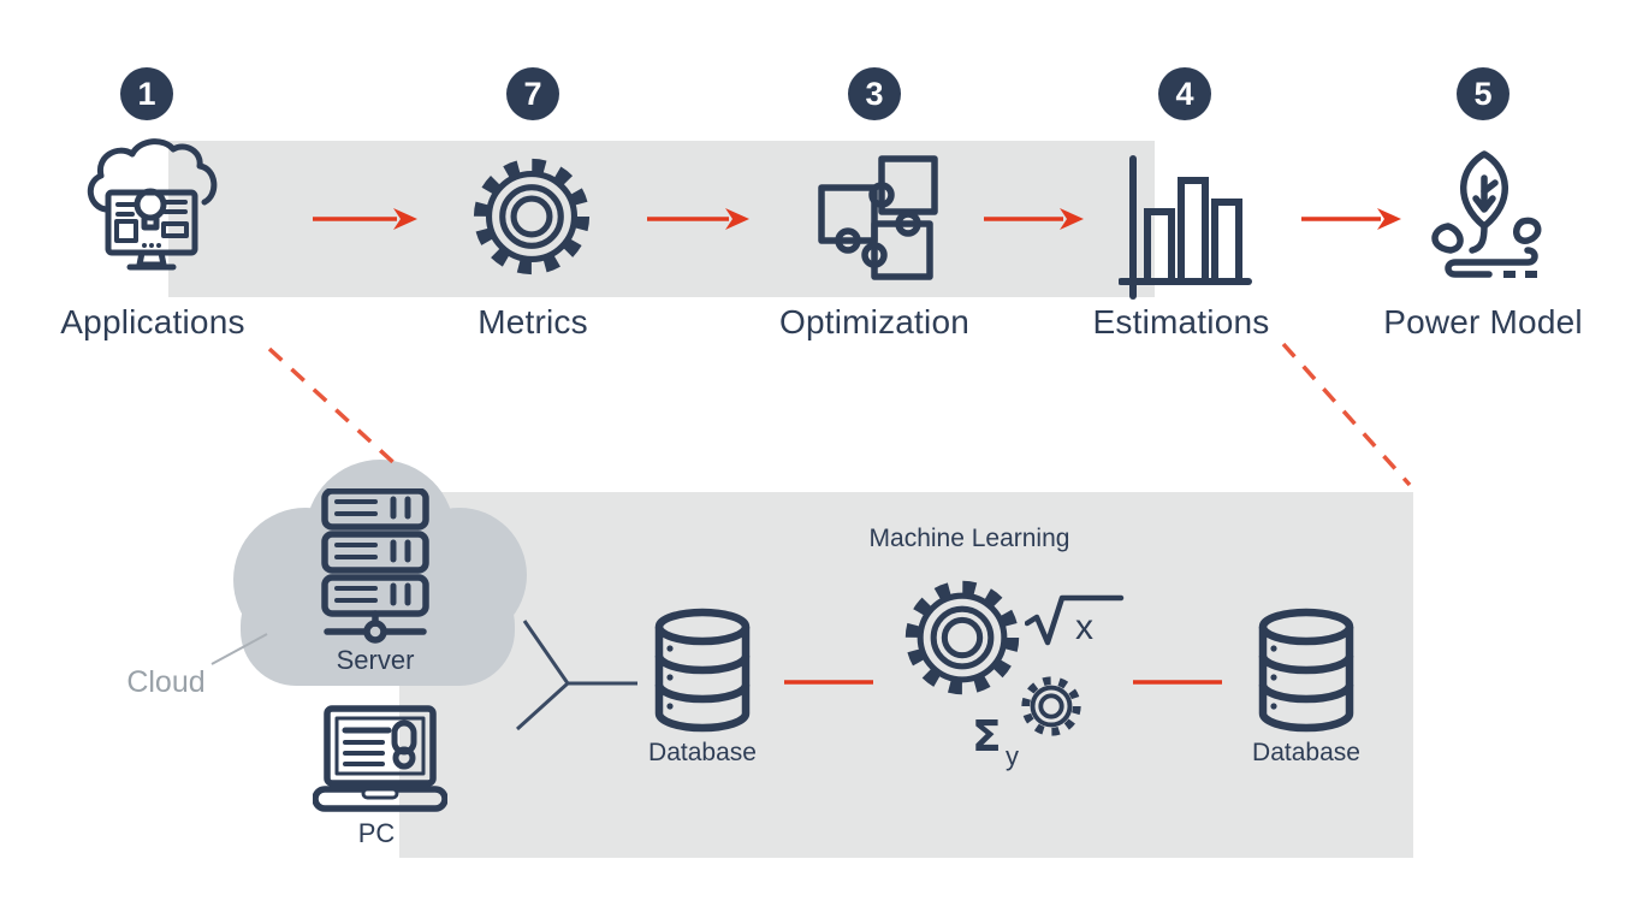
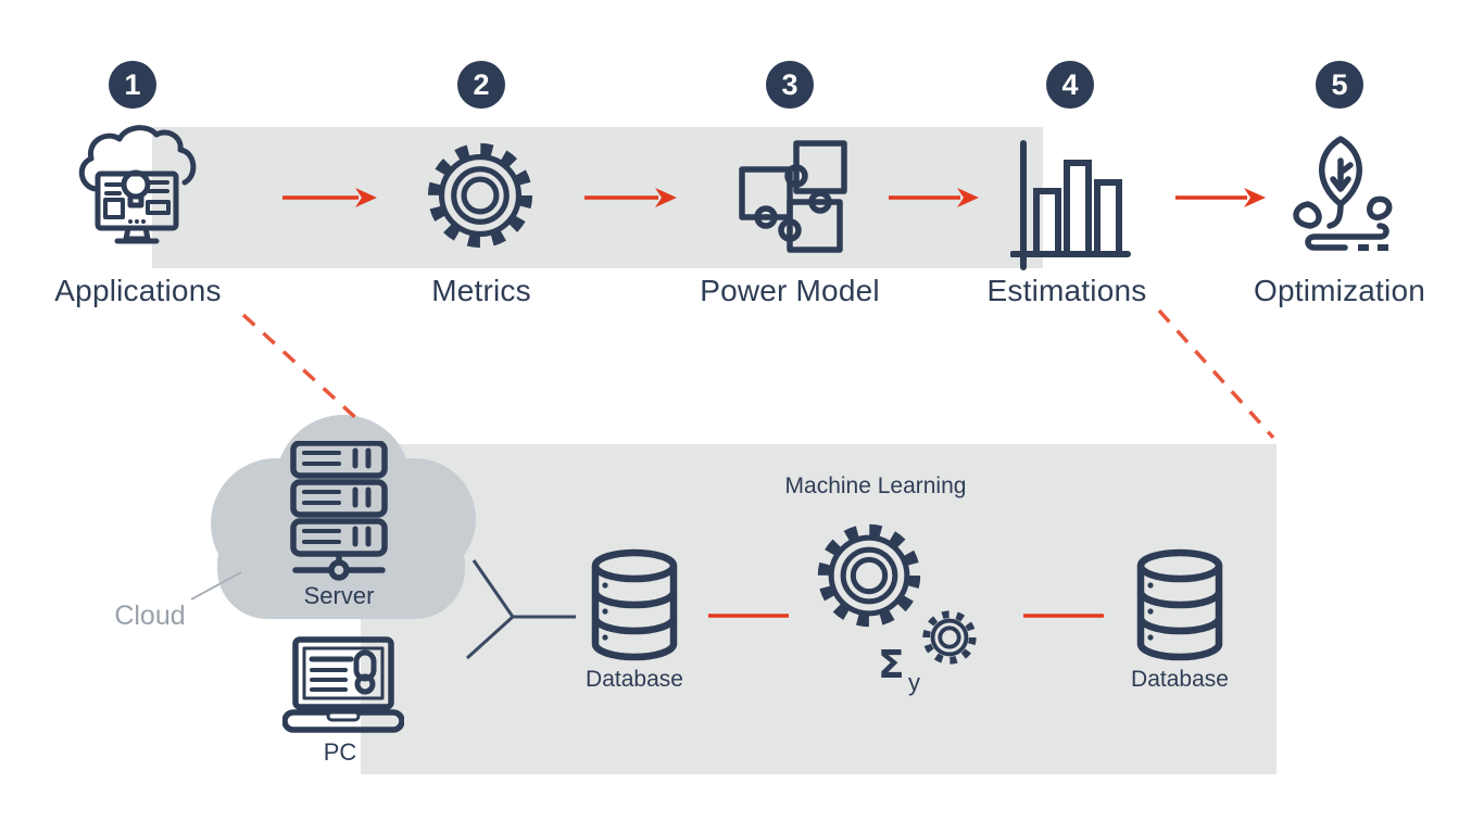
  1
- 7
+ 2
  3
  4
  5
  Applications
  Metrics
- Optimization
+ Power Model
  Estimations
- Power Model
+ Optimization
  Server
  Cloud
  PC
  Database
  Machine Learning
- x
  Σ
  y
  Database
